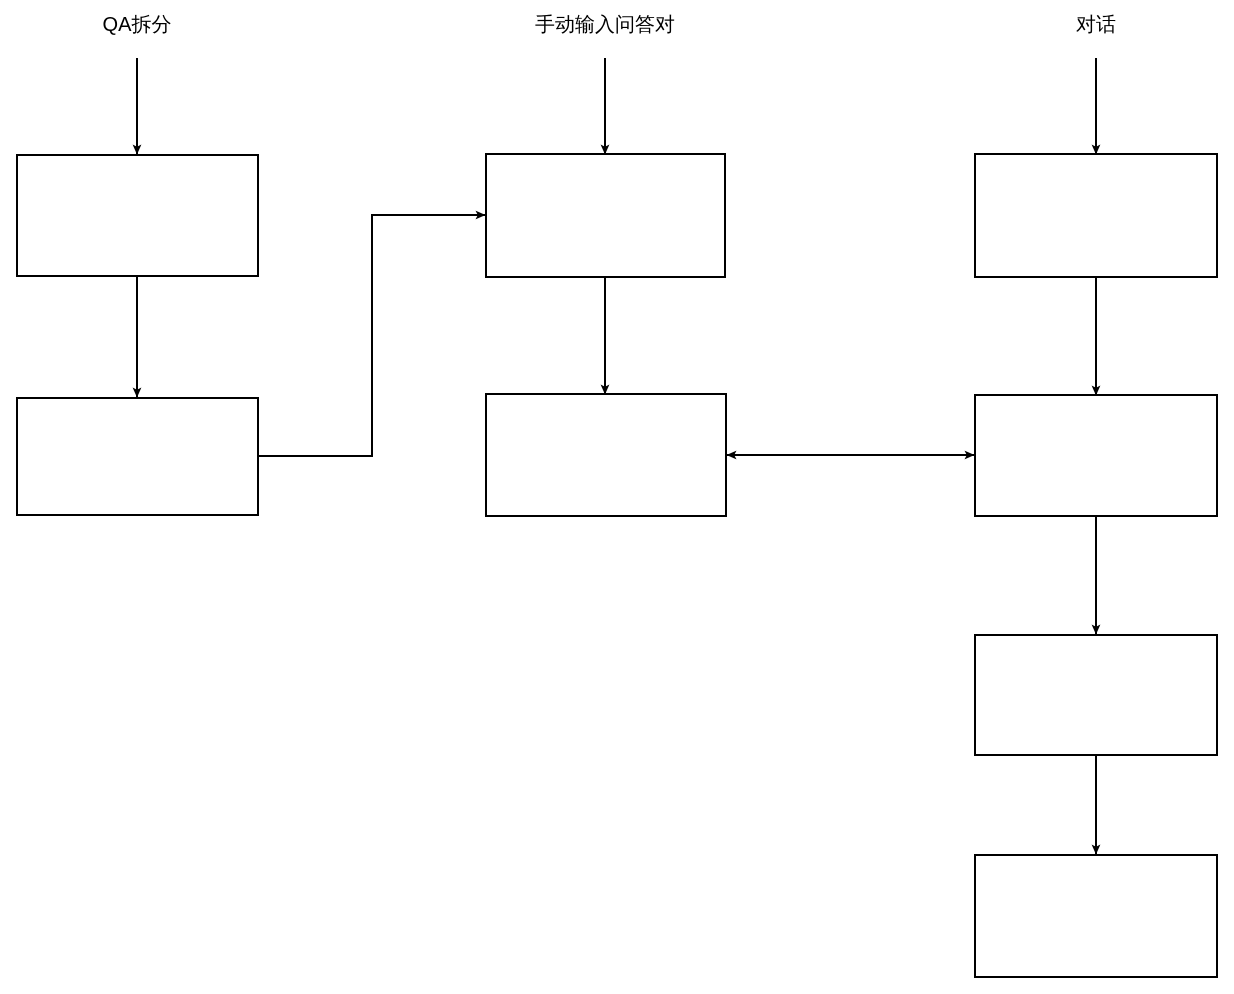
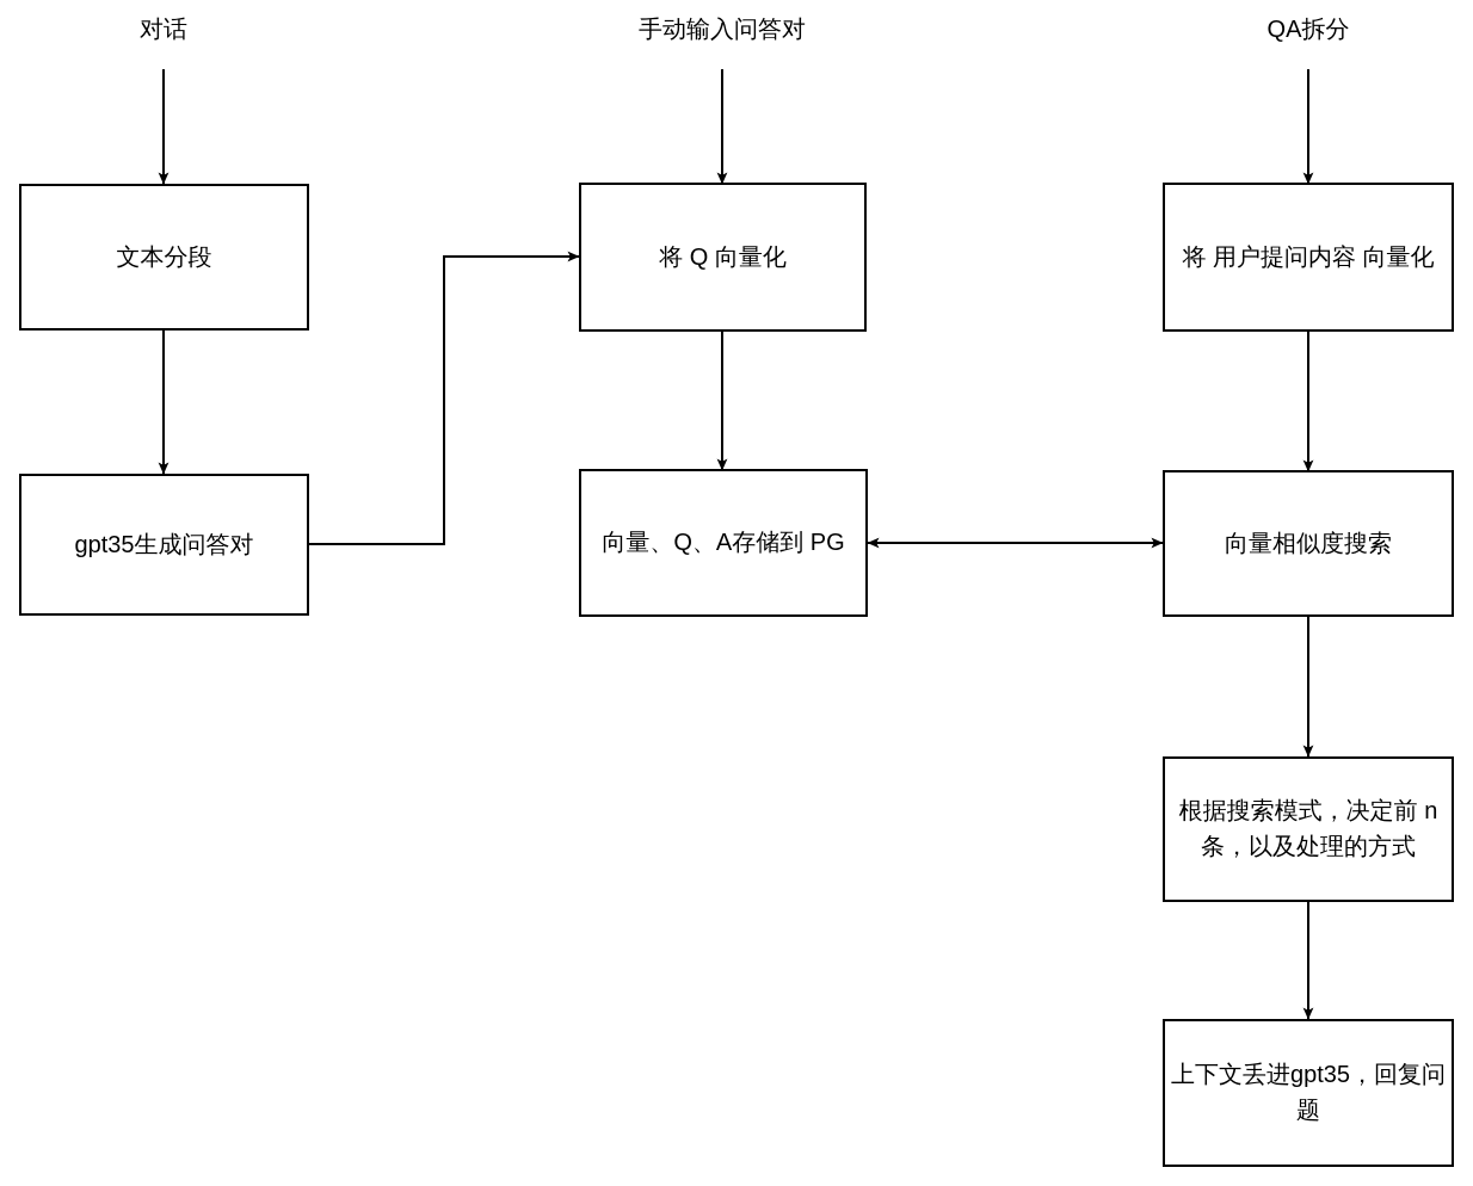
- QA拆分
+ 对话
  手动输入问答对
- 对话
+ QA拆分
+ 文本分段
+ gpt35生成问答对
+ 将 Q 向量化
+ 向量、Q、A存储到 PG
+ 将 用户提问内容 向量化
+ 向量相似度搜索
+ 根据搜索模式，决定前 n 条，以及处理的方式
+ 上下文丢进gpt35，回复问题
